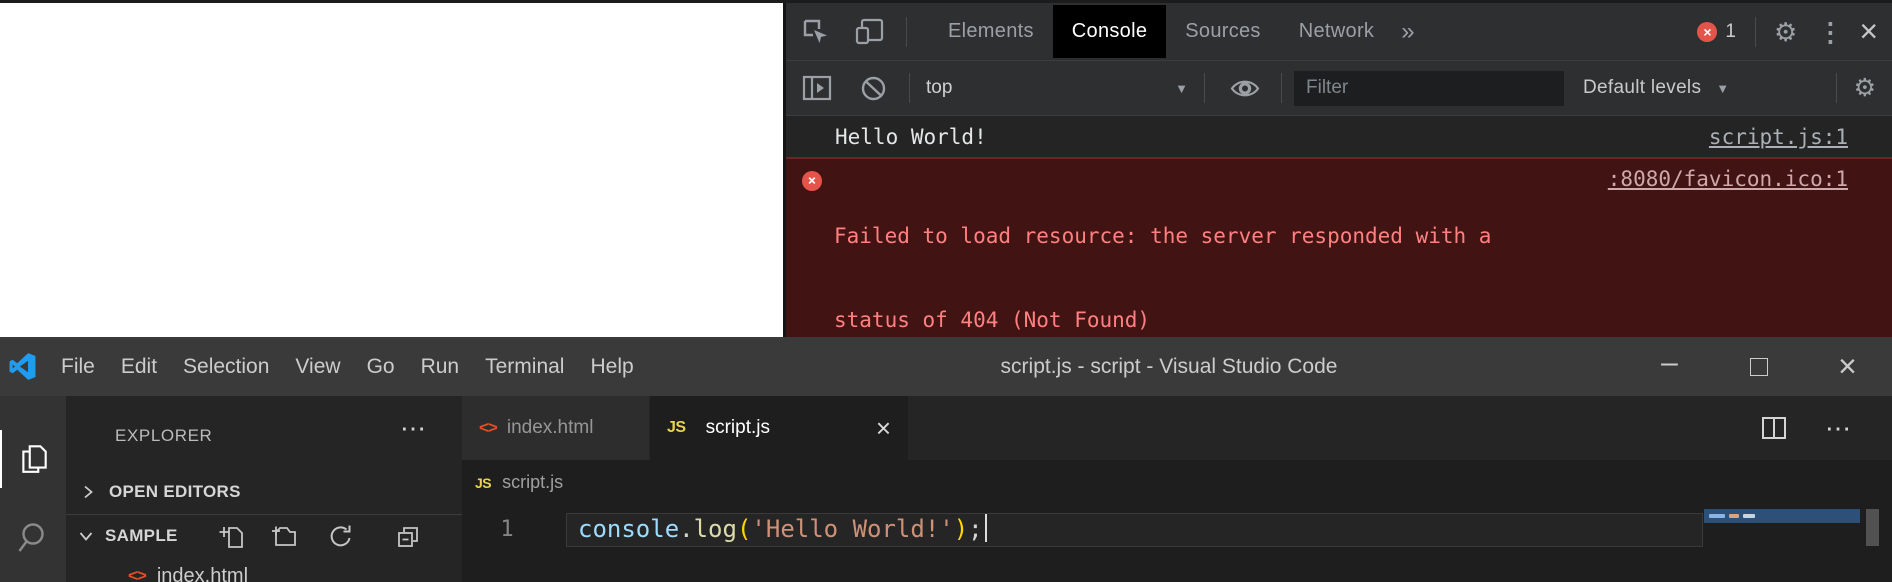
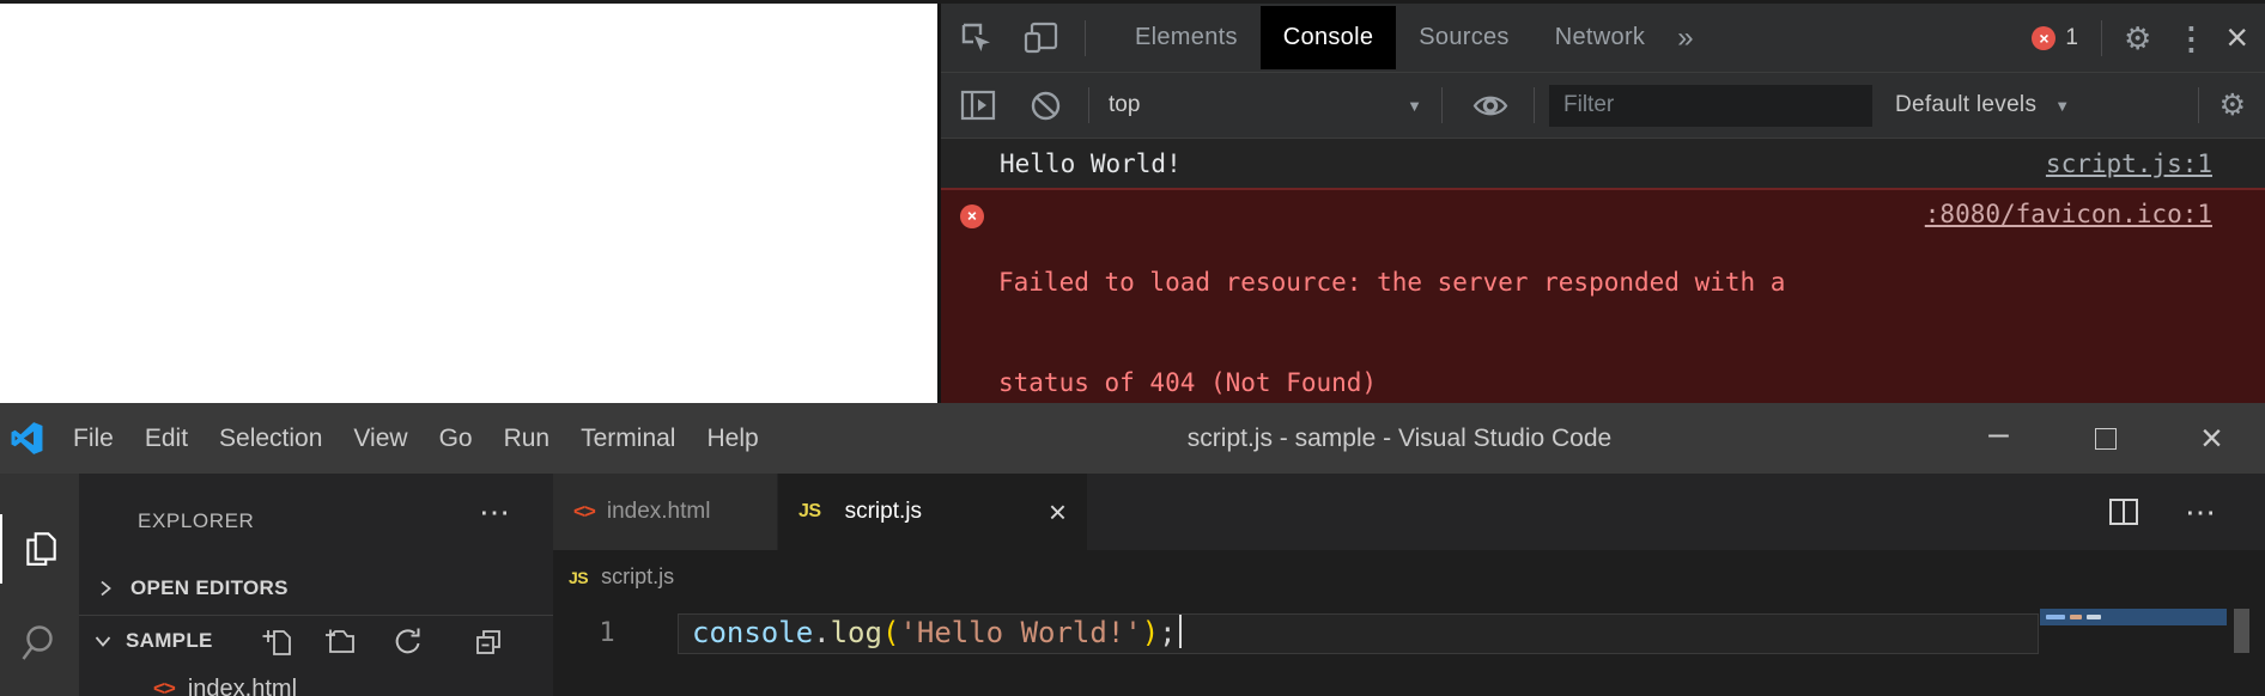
  Elements
  Console
  Sources
  Network
  »
  ×
  1
  ⚙
  ⋮
  ×
  top
  ▼
  Filter
  Default levels
  ▼
  ⚙
  Hello World!
  script.js:1
  ×
  Failed to load resource: the server responded with a
  status of 404 (Not Found)
  :8080/favicon.ico:1
  File
  Edit
  Selection
  View
  Go
  Run
  Terminal
  Help
- script.js - script - Visual Studio Code
+ script.js - sample - Visual Studio Code
  –
  ×
  EXPLORER
  ⋯
  OPEN EDITORS
  SAMPLE
  <>
  index.html
  <>
  index.html
  JS
  script.js
  ×
  ⋯
  JS
  script.js
  1
  console.log('Hello World!');
